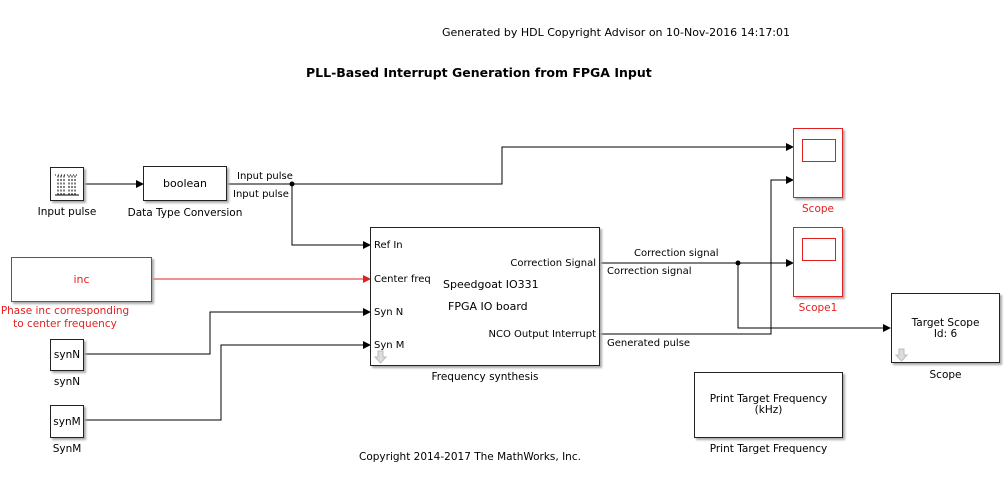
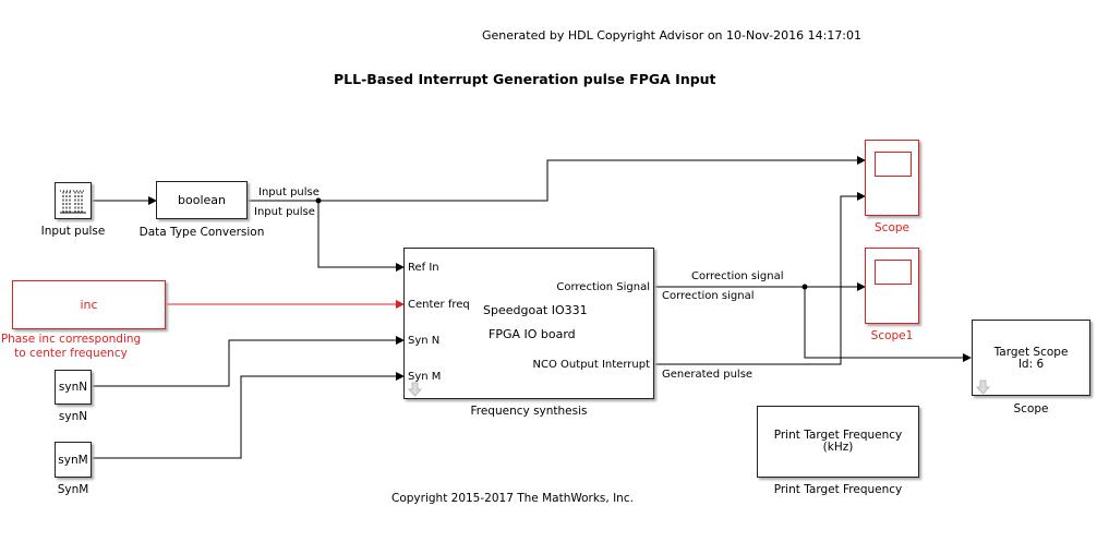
  Generated by HDL Copyright Advisor on 10-Nov-2016 14:17:01
- PLL-Based Interrupt Generation from FPGA Input
+ PLL-Based Interrupt Generation pulse FPGA Input
  Input pulse
  boolean
  Data Type Conversion
  Input pulse
  Input pulse
  inc
  Phase inc corresponding
  to center frequency
  synN
  synN
  synM
  SynM
  Ref In
  Center freq
  Syn N
  Syn M
  Correction Signal
  NCO Output Interrupt
  Speedgoat IO331
  FPGA IO board
  Frequency synthesis
  Correction signal
  Correction signal
  Generated pulse
  Scope
  Scope1
  Target Scope
  Id: 6
  Scope
  Print Target Frequency
  (kHz)
  Print Target Frequency
- Copyright 2014-2017 The MathWorks, Inc.
+ Copyright 2015-2017 The MathWorks, Inc.
